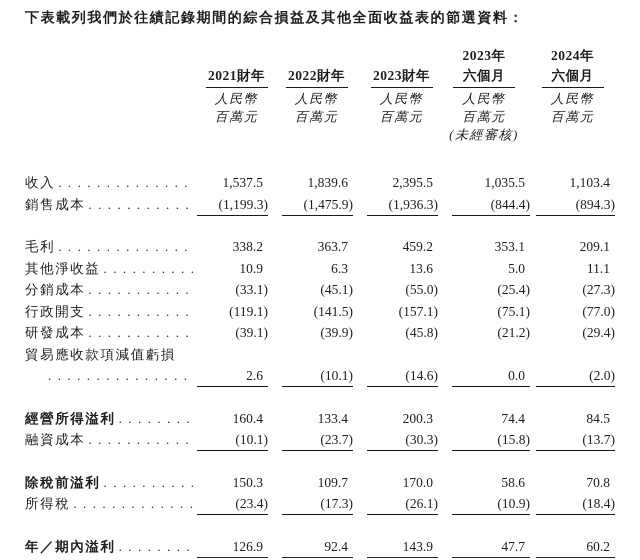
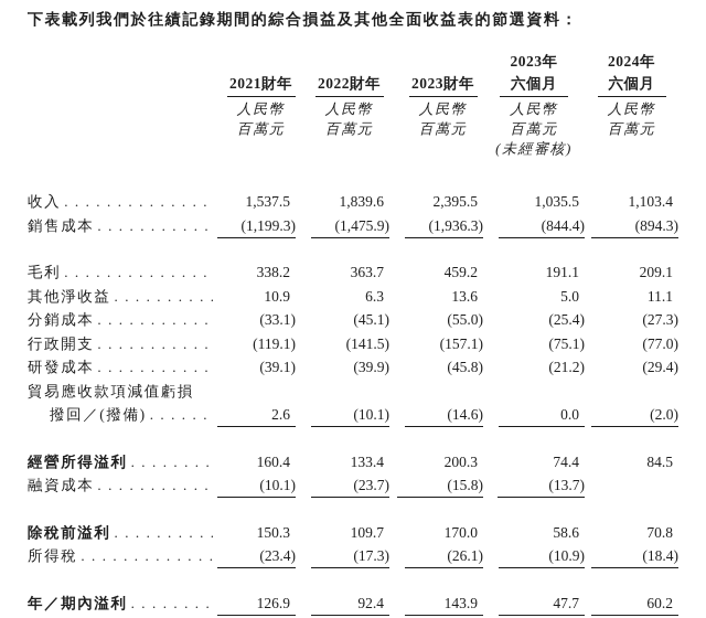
  下表載列我們於往績記錄期間的綜合損益及其他全面收益表的節選資料：
  2023年
  2024年
  2021財年
  2022財年
  2023財年
  六個月
  六個月
  人民幣
  人民幣
  人民幣
  人民幣
  人民幣
  百萬元
  百萬元
  百萬元
  百萬元
  百萬元
  (未經審核)
  收入
  1,537.5
  1,839.6
  2,395.5
  1,035.5
  1,103.4
  銷售成本
  (1,199.3)
  (1,475.9)
  (1,936.3)
  (844.4)
  (894.3)
  毛利
  338.2
  363.7
  459.2
- 353.1
+ 191.1
  209.1
  其他淨收益
  10.9
  6.3
  13.6
  5.0
  11.1
  分銷成本
  (33.1)
  (45.1)
  (55.0)
  (25.4)
  (27.3)
  行政開支
  (119.1)
  (141.5)
  (157.1)
  (75.1)
  (77.0)
  研發成本
  (39.1)
  (39.9)
  (45.8)
  (21.2)
  (29.4)
  貿易應收款項減值虧損
+ 撥回／(撥備)
  2.6
  (10.1)
  (14.6)
  0.0
  (2.0)
  經營所得溢利
  160.4
  133.4
  200.3
  74.4
  84.5
  融資成本
  (10.1)
  (23.7)
- (30.3)
  (15.8)
  (13.7)
  除稅前溢利
  150.3
  109.7
  170.0
  58.6
  70.8
  所得稅
  (23.4)
  (17.3)
  (26.1)
  (10.9)
  (18.4)
  年／期內溢利
  126.9
  92.4
  143.9
  47.7
  60.2
